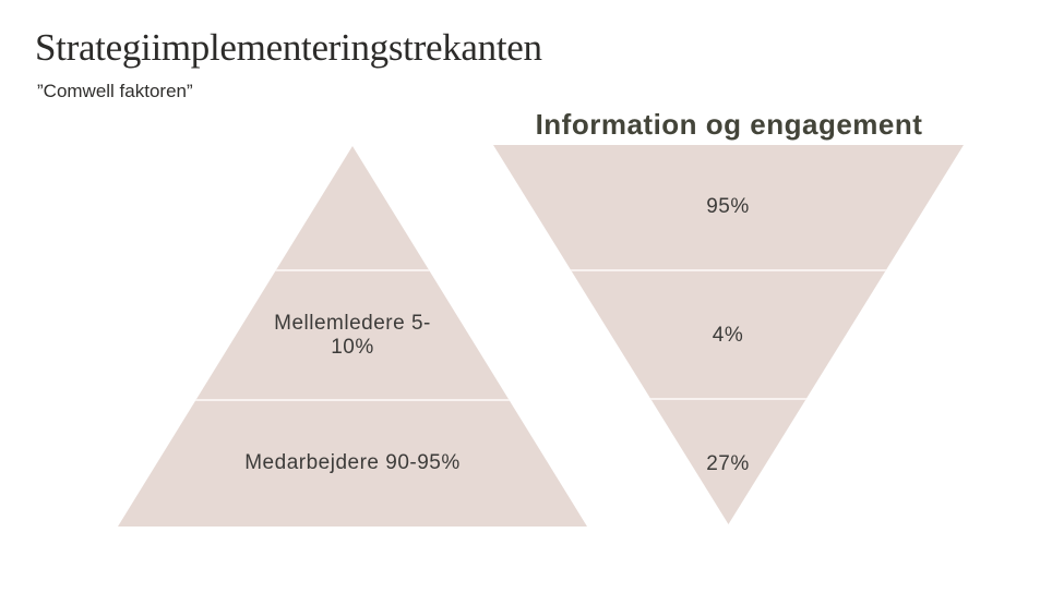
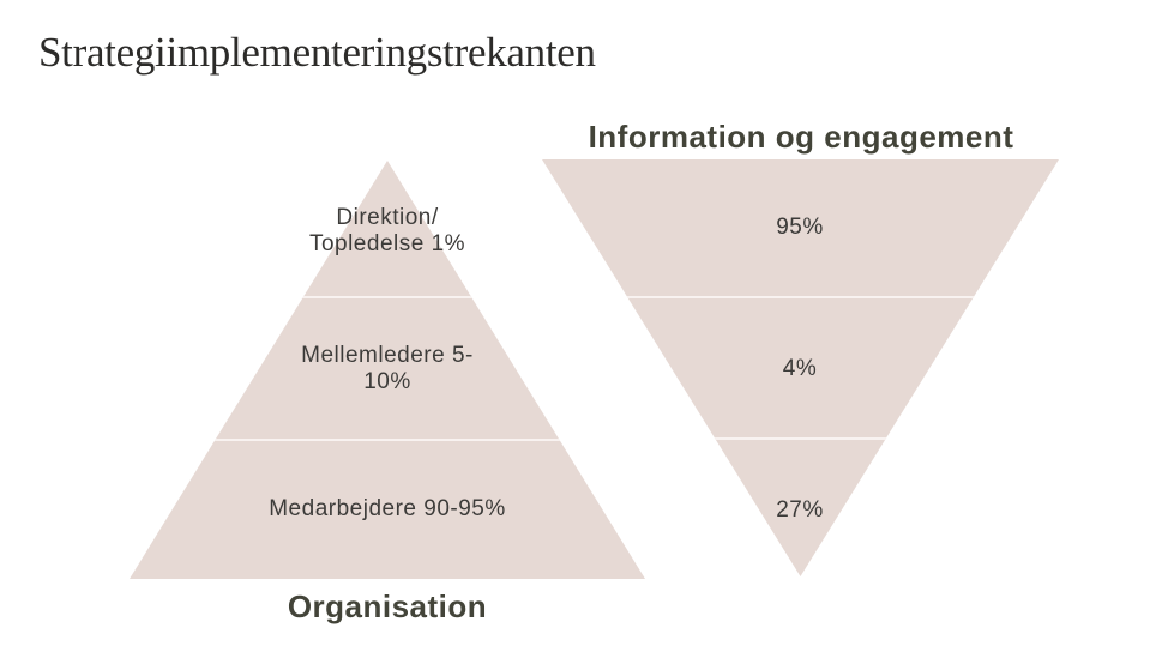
  Strategiimplementeringstrekanten
- ”Comwell faktoren”
  Information og engagement
+ Organisation
+ Direktion/
+ Topledelse 1%
  Mellemledere 5-
  10%
  Medarbejdere 90-95%
  95%
  4%
  27%
